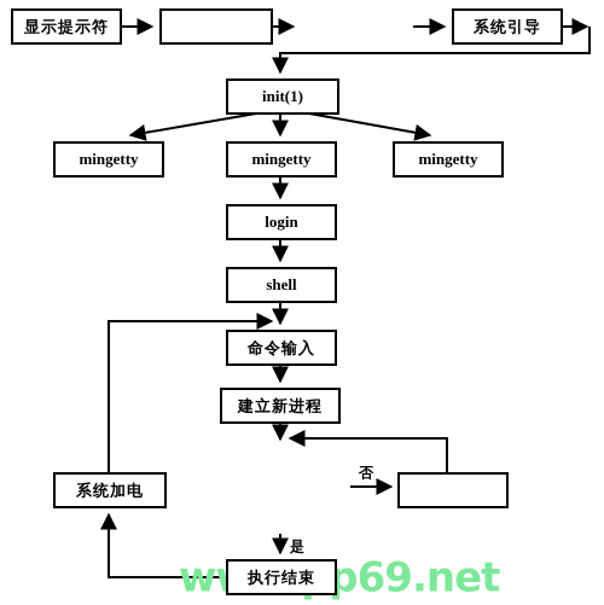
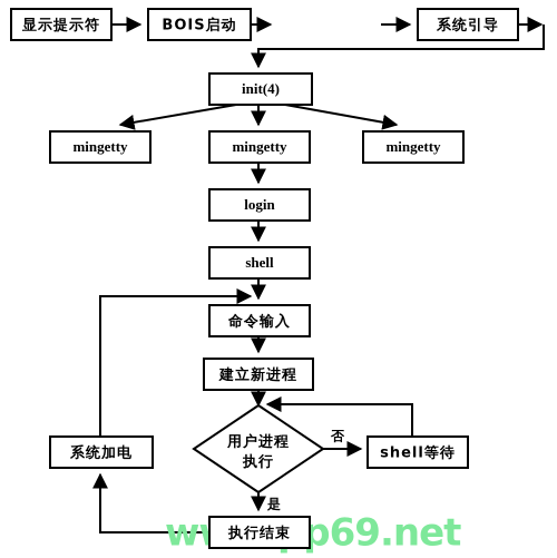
  显示提示符
+ BOIS启动
  系统引导
- init(1)
+ init(4)
  mingetty
  mingetty
  mingetty
  login
  shell
  命令输入
  建立新进程
  系统加电
+ shell等待
  执行结束
+ 用户进程
+ 执行
  否
  是
